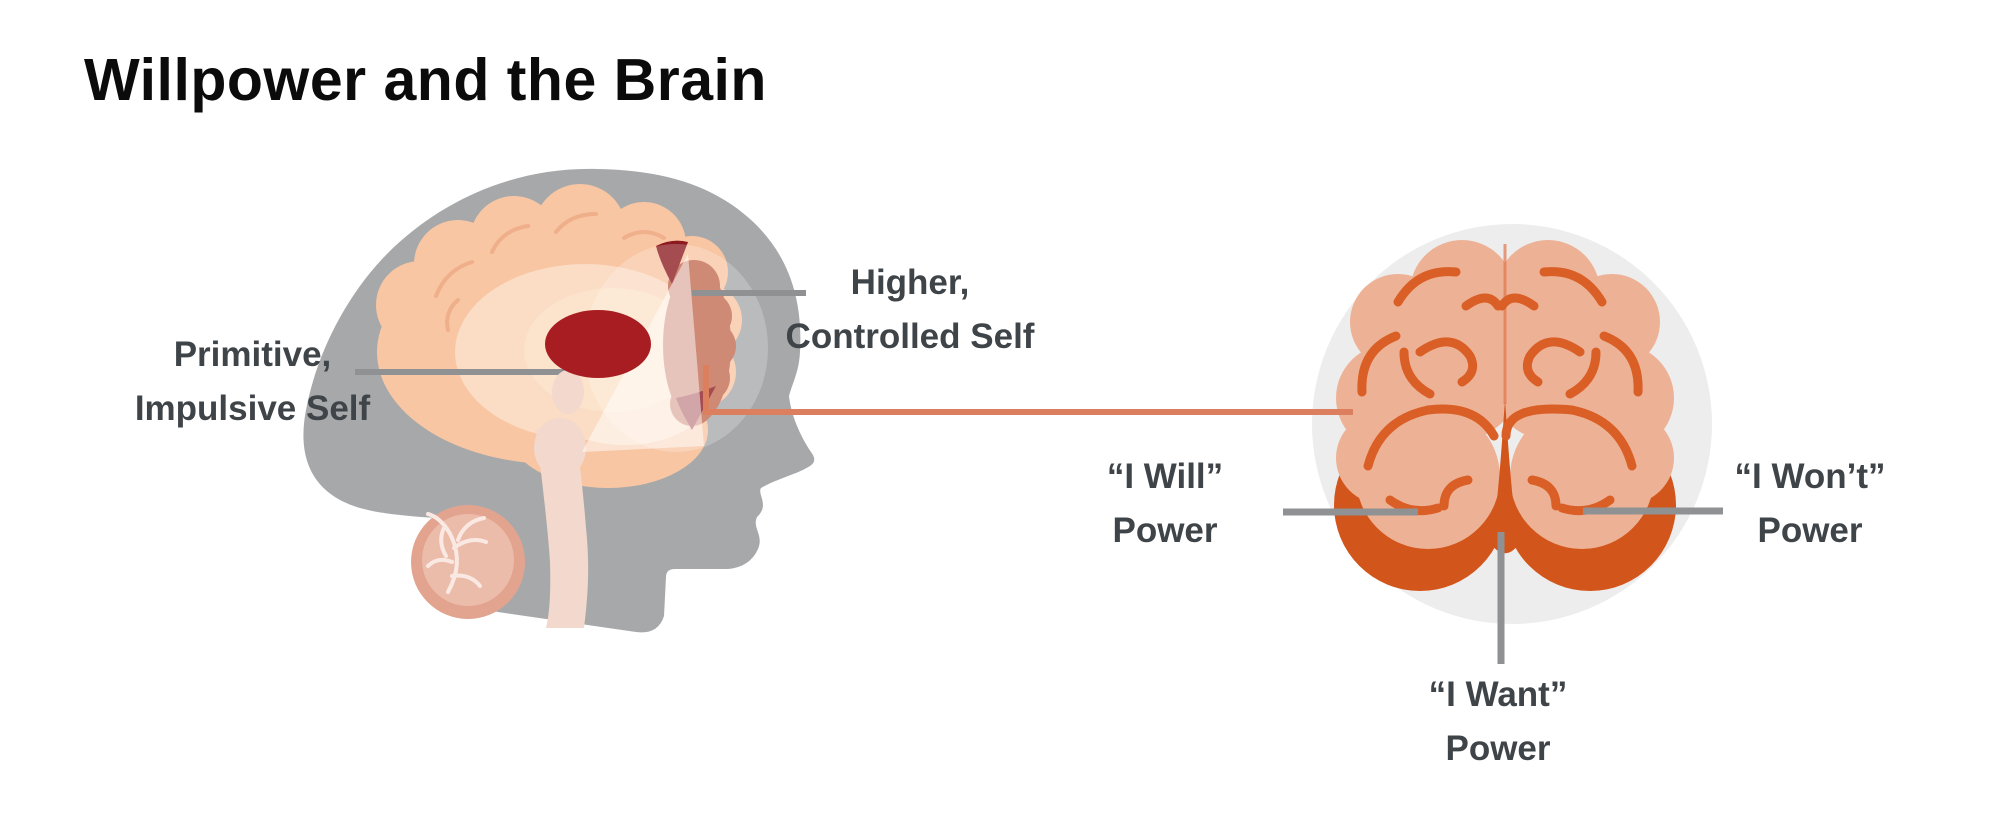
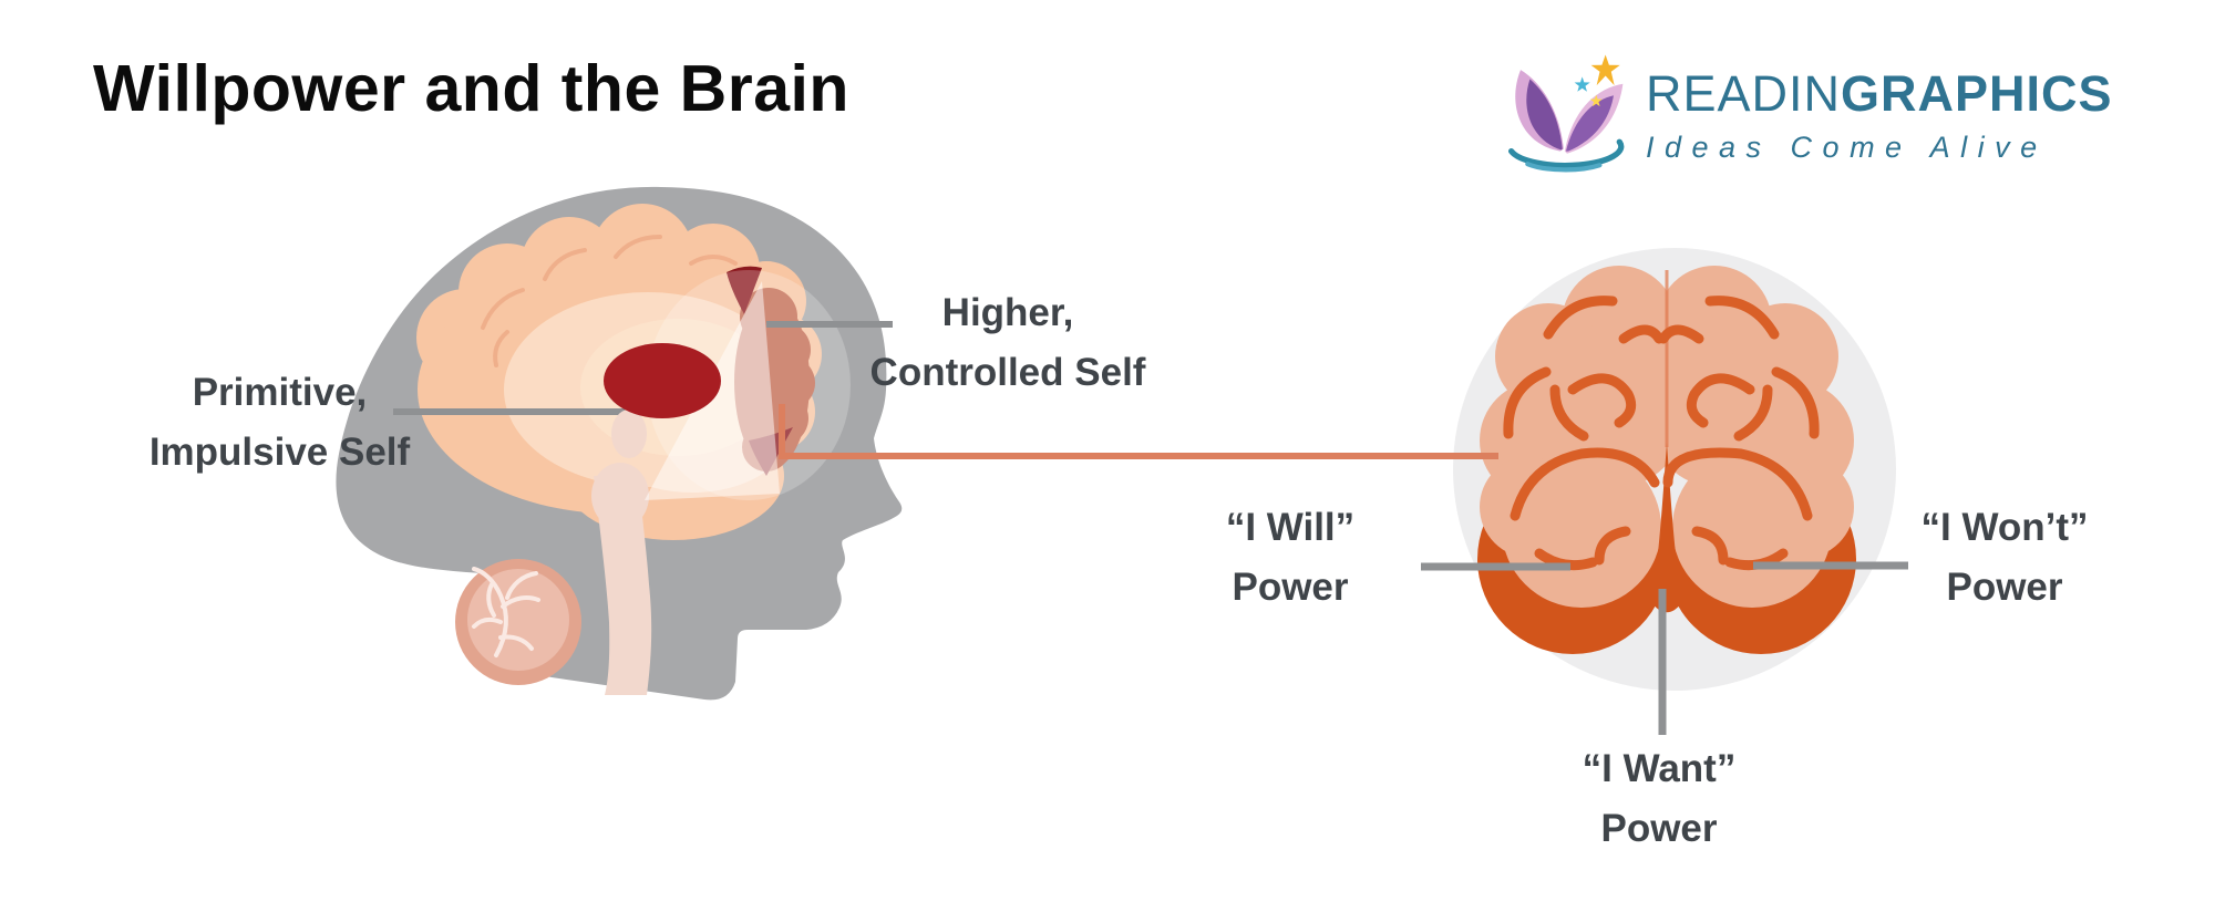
  Willpower and the Brain
+ READINGRAPHICS
+ Ideas Come Alive
  Primitive,
  Impulsive Self
  Higher,
  Controlled Self
  “I Will”
  Power
  “I Won’t”
  Power
  “I Want”
  Power
